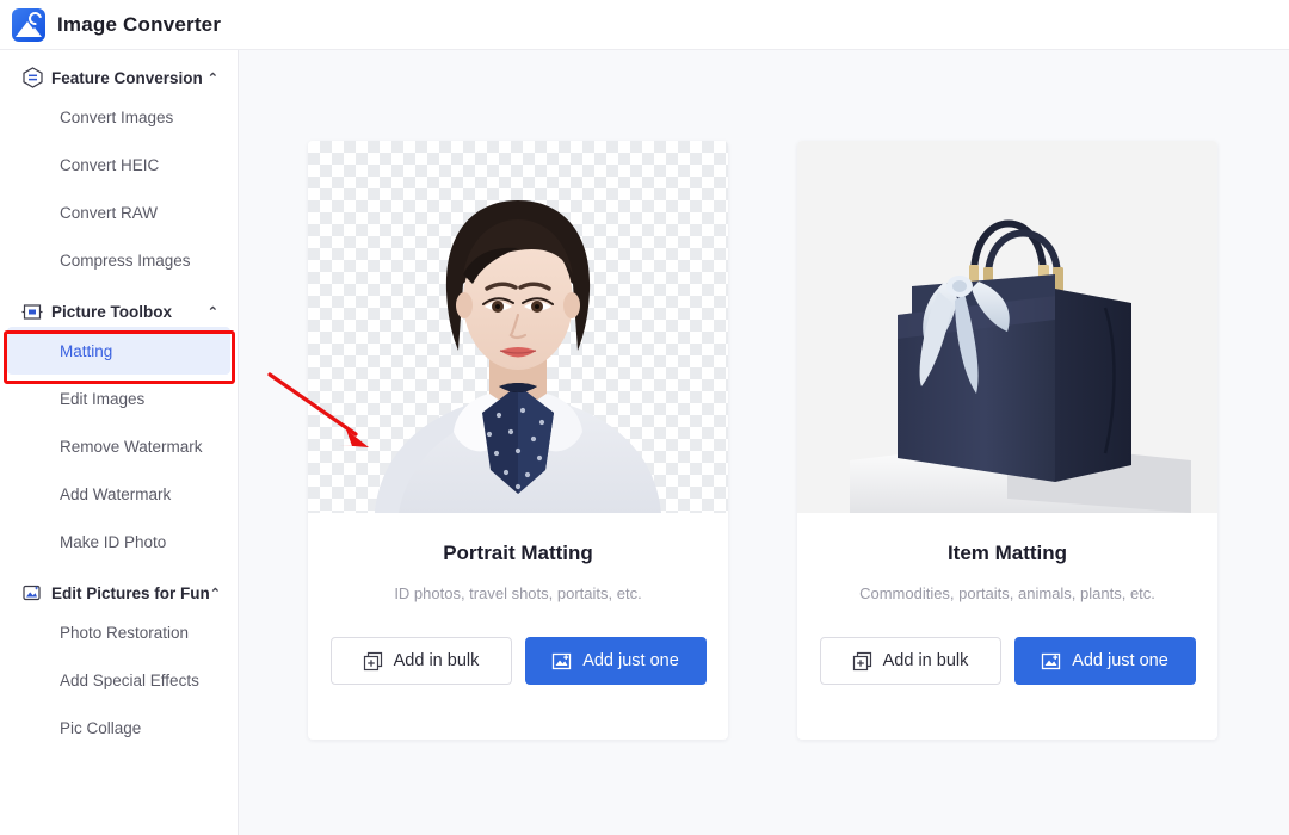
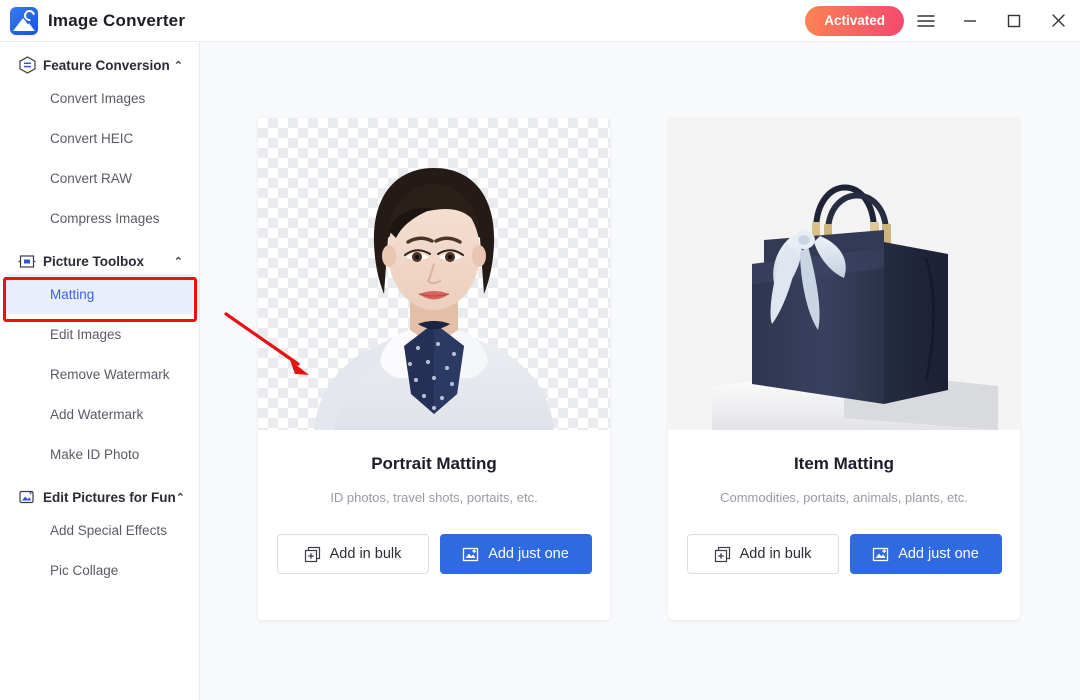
  Image Converter
+ Activated
  Feature Conversion
  ⌃
  Convert Images
  Convert HEIC
  Convert RAW
  Compress Images
  Picture Toolbox
  ⌃
  Matting
  Edit Images
  Remove Watermark
  Add Watermark
  Make ID Photo
  Edit Pictures for Fun
  ⌃
- Photo Restoration
  Add Special Effects
  Pic Collage
  Portrait Matting
  ID photos, travel shots, portaits, etc.
  Add in bulk
  Add just one
  Item Matting
  Commodities, portaits, animals, plants, etc.
  Add in bulk
  Add just one
